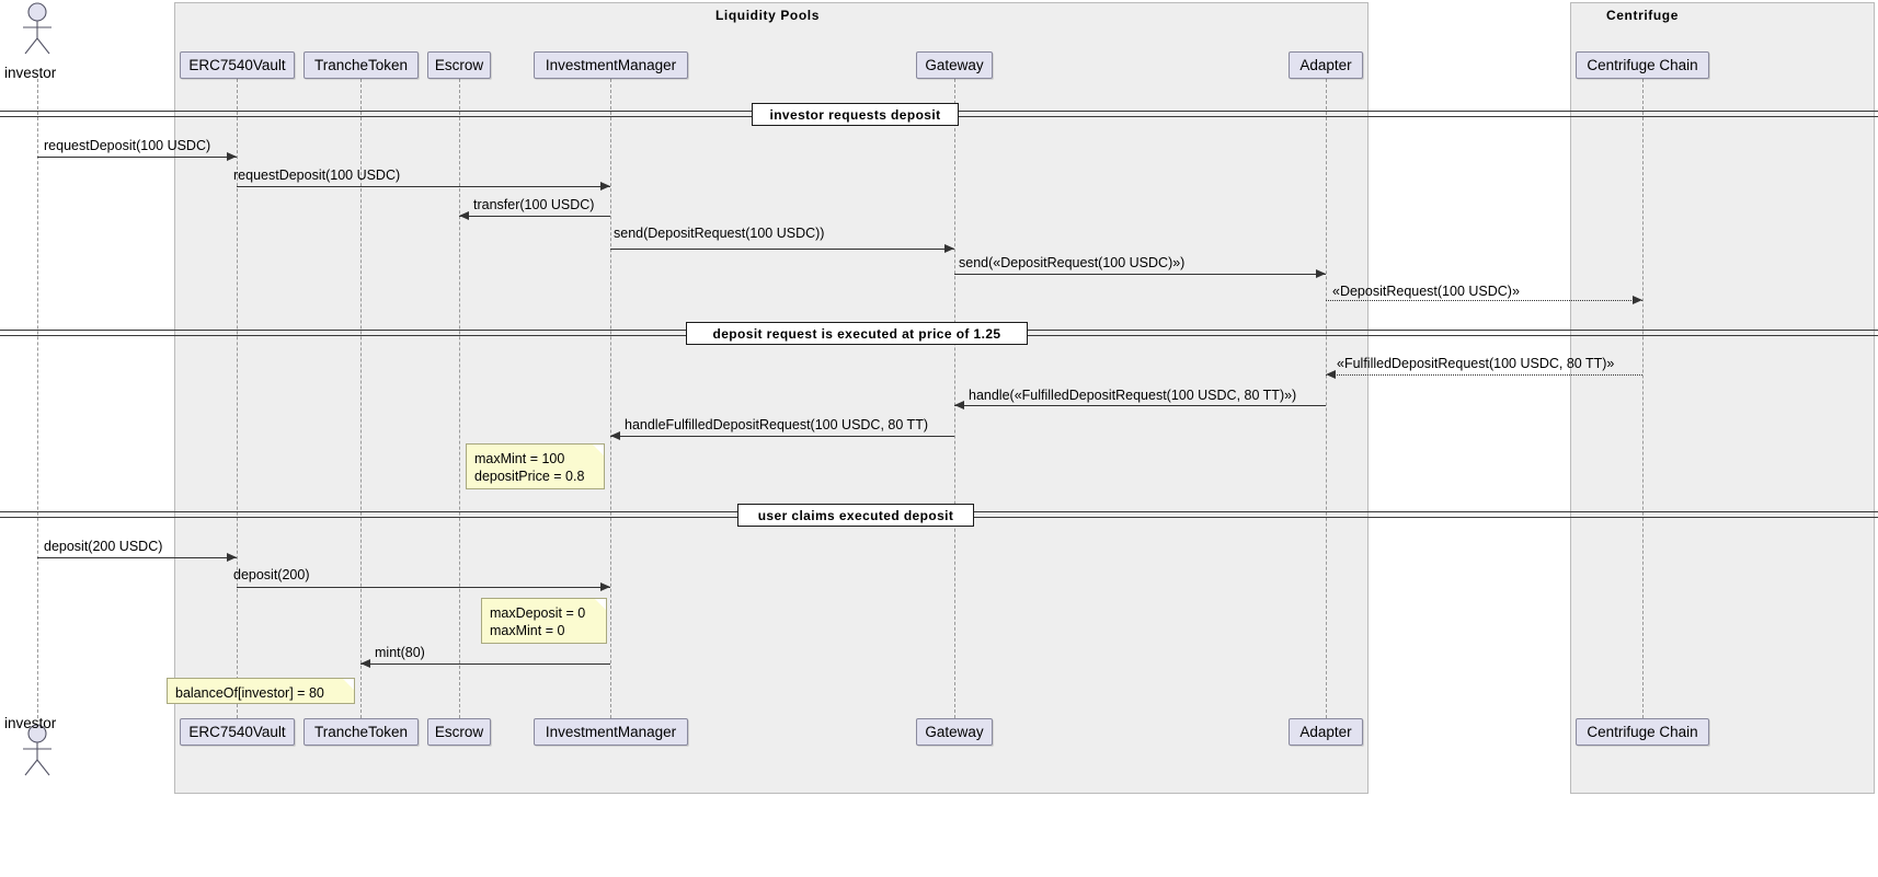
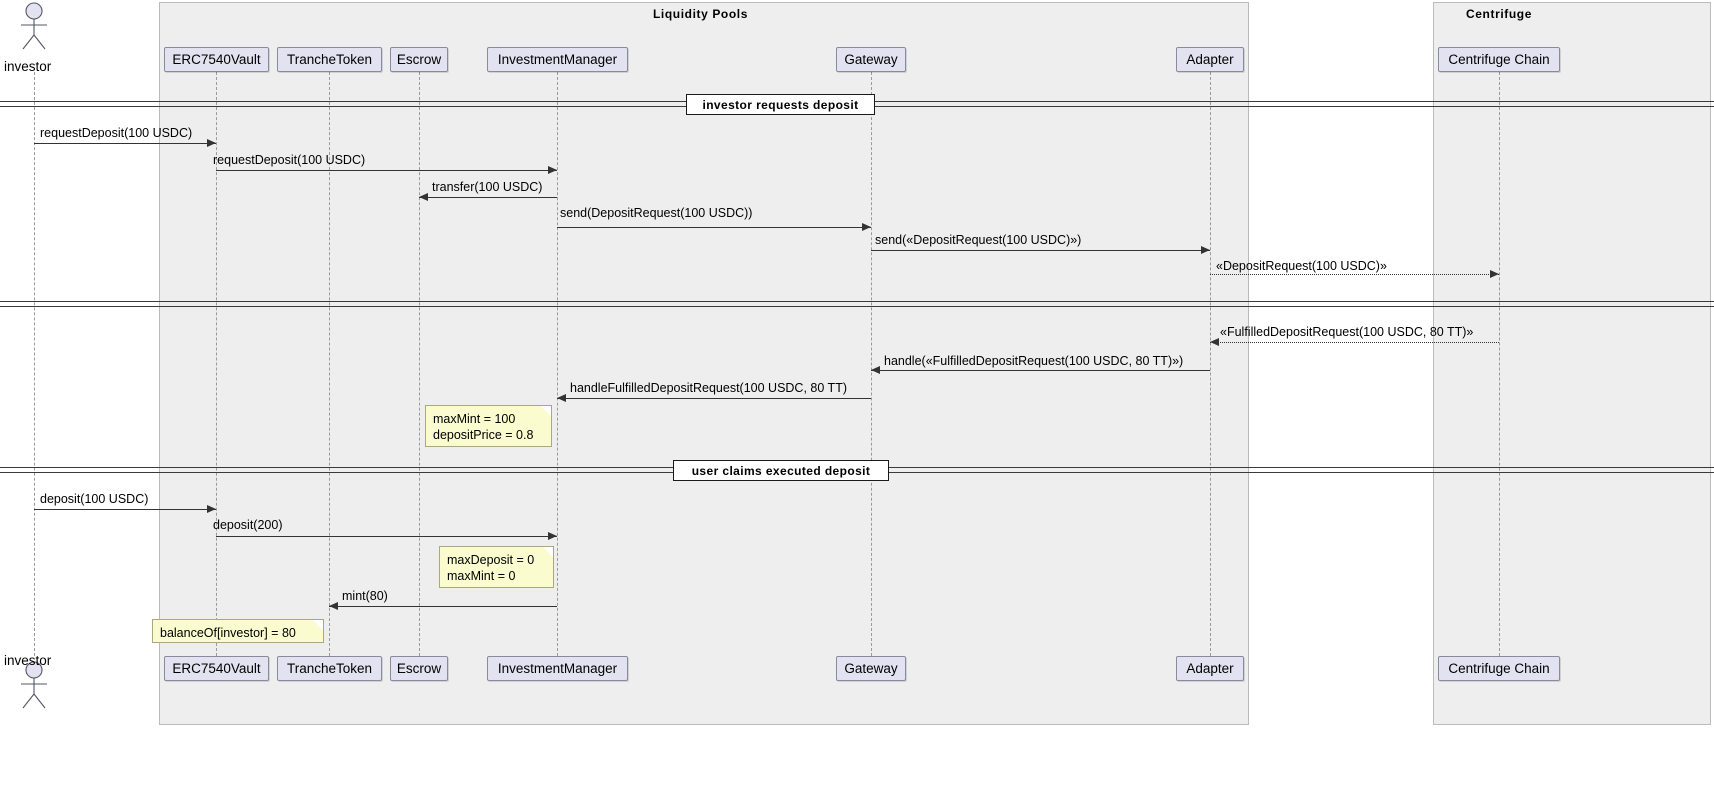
  Liquidity Pools
  Centrifuge
  investor
  investor
  ERC7540Vault
  TrancheToken
  Escrow
  InvestmentManager
  Gateway
  Adapter
  Centrifuge Chain
  ERC7540Vault
  TrancheToken
  Escrow
  InvestmentManager
  Gateway
  Adapter
  Centrifuge Chain
  investor requests deposit
- deposit request is executed at price of 1.25
  user claims executed deposit
  requestDeposit(100 USDC)
  requestDeposit(100 USDC)
  transfer(100 USDC)
  send(DepositRequest(100 USDC))
  send(«DepositRequest(100 USDC)»)
  «DepositRequest(100 USDC)»
  «FulfilledDepositRequest(100 USDC, 80 TT)»
  handle(«FulfilledDepositRequest(100 USDC, 80 TT)»)
  handleFulfilledDepositRequest(100 USDC, 80 TT)
- deposit(200 USDC)
+ deposit(100 USDC)
  deposit(200)
  mint(80)
  maxMint = 100
  depositPrice = 0.8
  maxDeposit = 0
  maxMint = 0
  balanceOf[investor] = 80
